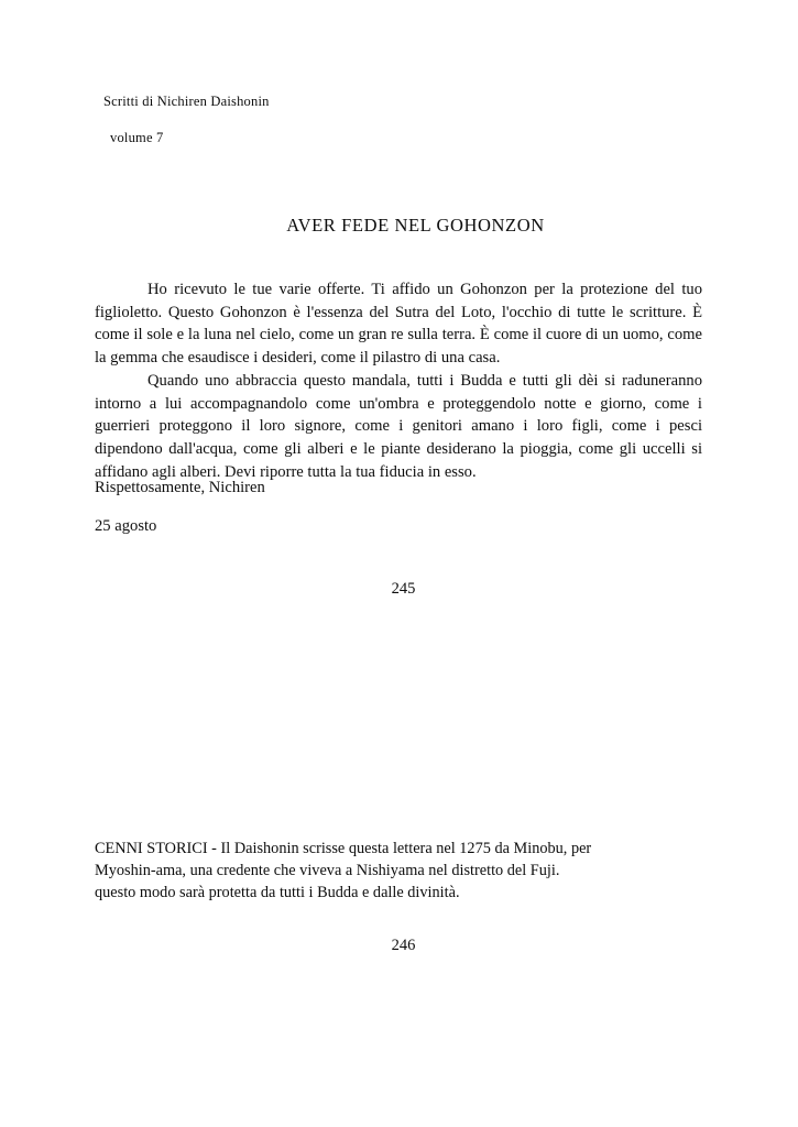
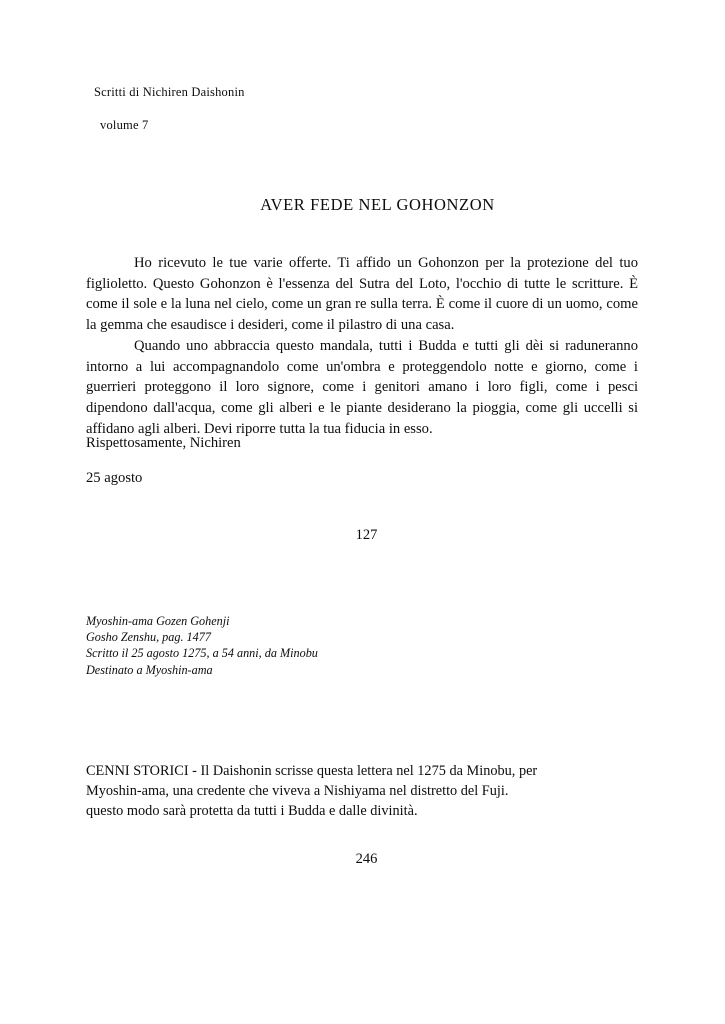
  Scritti di Nichiren Daishonin
  volume 7
  AVER FEDE NEL GOHONZON
  Ho ricevuto le tue varie offerte. Ti affido un Gohonzon per la protezione del tuo figlioletto. Questo Gohonzon è l'essenza del Sutra del Loto, l'occhio di tutte le scritture. È come il sole e la luna nel cielo, come un gran re sulla terra. È come il cuore di un uomo, come la gemma che esaudisce i desideri, come il pilastro di una casa.
  Quando uno abbraccia questo mandala, tutti i Budda e tutti gli dèi si raduneranno intorno a lui accompagnandolo come un'ombra e proteggendolo notte e giorno, come i guerrieri proteggono il loro signore, come i genitori amano i loro figli, come i pesci dipendono dall'acqua, come gli alberi e le piante desiderano la pioggia, come gli uccelli si affidano agli alberi. Devi riporre tutta la tua fiducia in esso.
  Rispettosamente, Nichiren
  25 agosto
- 245
+ 127
+ Myoshin-ama Gozen Gohenji
+ Gosho Zenshu, pag. 1477
+ Scritto il 25 agosto 1275, a 54 anni, da Minobu
+ Destinato a Myoshin-ama
  CENNI STORICI - Il Daishonin scrisse questa lettera nel 1275 da Minobu, per
  Myoshin-ama, una credente che viveva a Nishiyama nel distretto del Fuji.
  questo modo sarà protetta da tutti i Budda e dalle divinità.
  246
